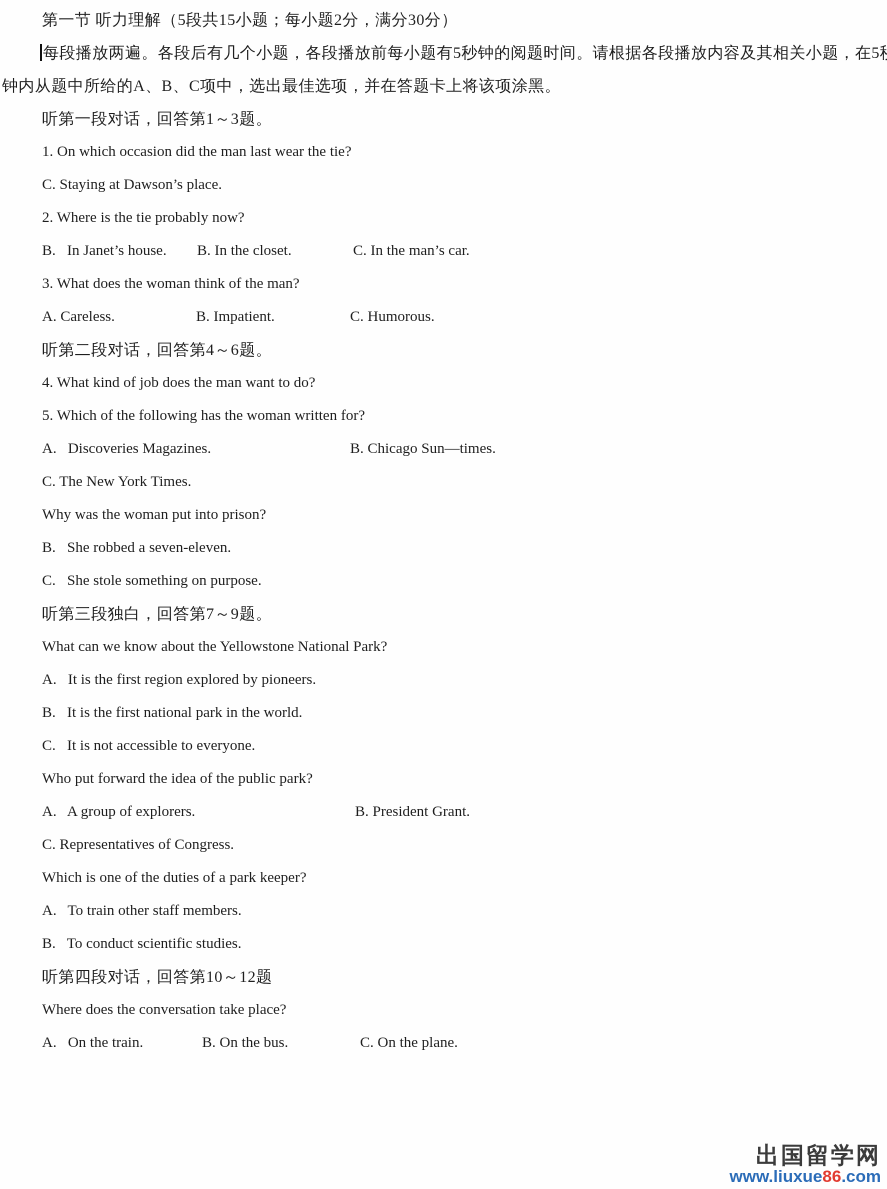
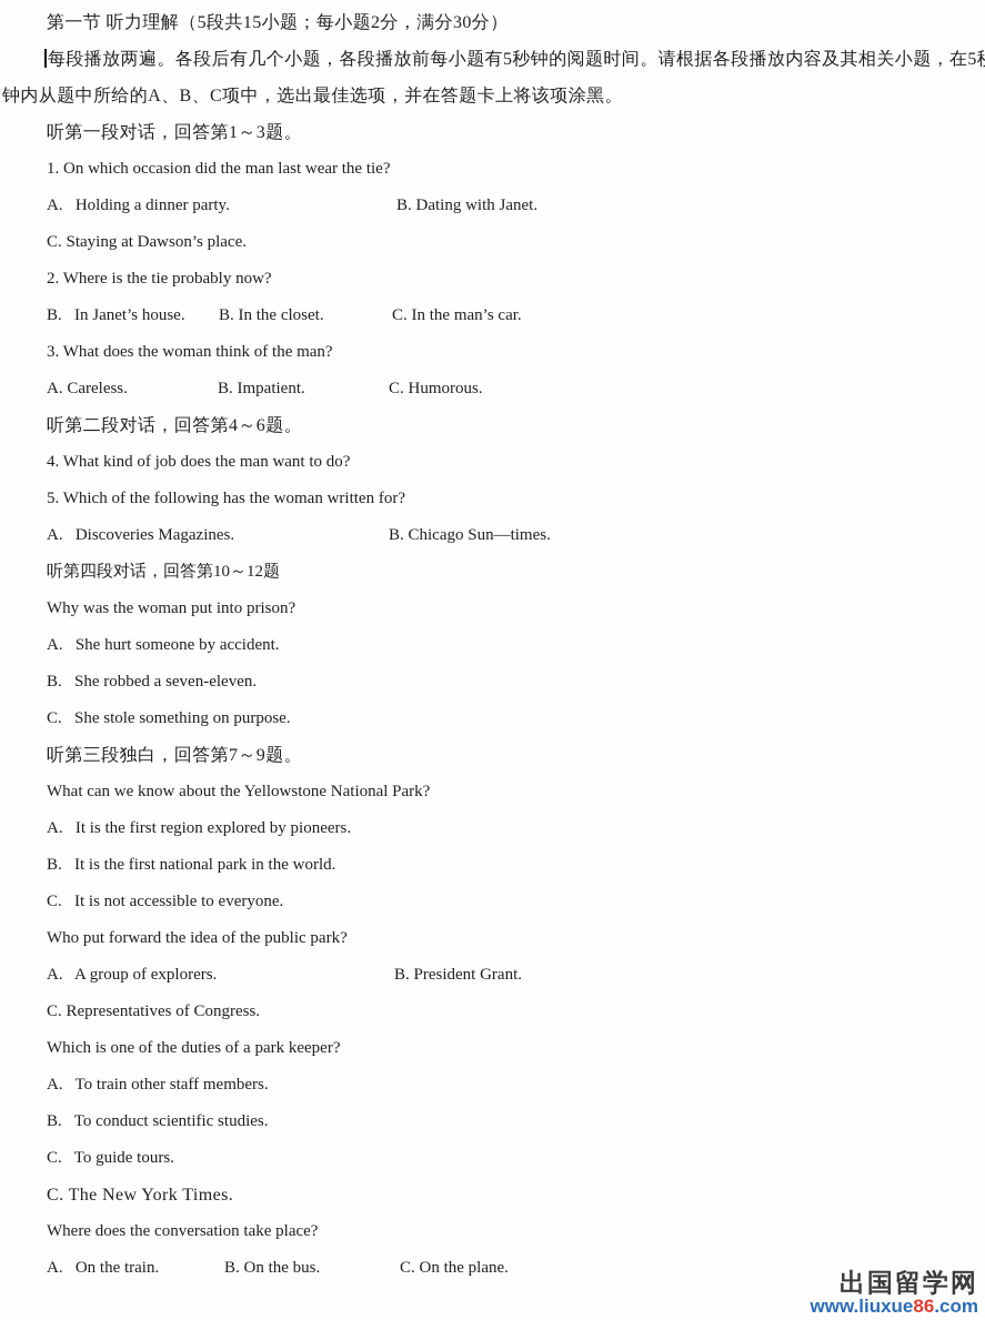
  第一节 听力理解（5段共15小题；每小题2分，满分30分）
  每段播放两遍。各段后有几个小题，各段播放前每小题有5秒钟的阅题时间。请根据各段播放内容及其相关小题，在5
  钟内从题中所给的A、B、C项中，选出最佳选项，并在答题卡上将该项涂黑。
  听第一段对话，回答第1～3题。
  1. On which occasion did the man last wear the tie?
+ A. Holding a dinner party. B. Dating with Janet.
  C. Staying at Dawson’s place.
  2. Where is the tie probably now?
  B. In Janet’s house. B. In the closet. C. In the man’s car.
  3. What does the woman think of the man?
  A. Careless. B. Impatient. C. Humorous.
  听第二段对话，回答第4～6题。
  4. What kind of job does the man want to do?
  5. Which of the following has the woman written for?
  A. Discoveries Magazines. B. Chicago Sun—times.
- C. The New York Times.
+ 听第四段对话，回答第10～12题
  Why was the woman put into prison?
+ A. She hurt someone by accident.
  B. She robbed a seven-eleven.
  C. She stole something on purpose.
  听第三段独白，回答第7～9题。
  What can we know about the Yellowstone National Park?
  A. It is the first region explored by pioneers.
  B. It is the first national park in the world.
  C. It is not accessible to everyone.
  Who put forward the idea of the public park?
  A. A group of explorers. B. President Grant.
  C. Representatives of Congress.
  Which is one of the duties of a park keeper?
  A. To train other staff members.
  B. To conduct scientific studies.
+ C. To guide tours.
- 听第四段对话，回答第10～12题
+ C. The New York Times.
  Where does the conversation take place?
  A. On the train. B. On the bus. C. On the plane.
  出国留学网
  www.liuxue86.com
